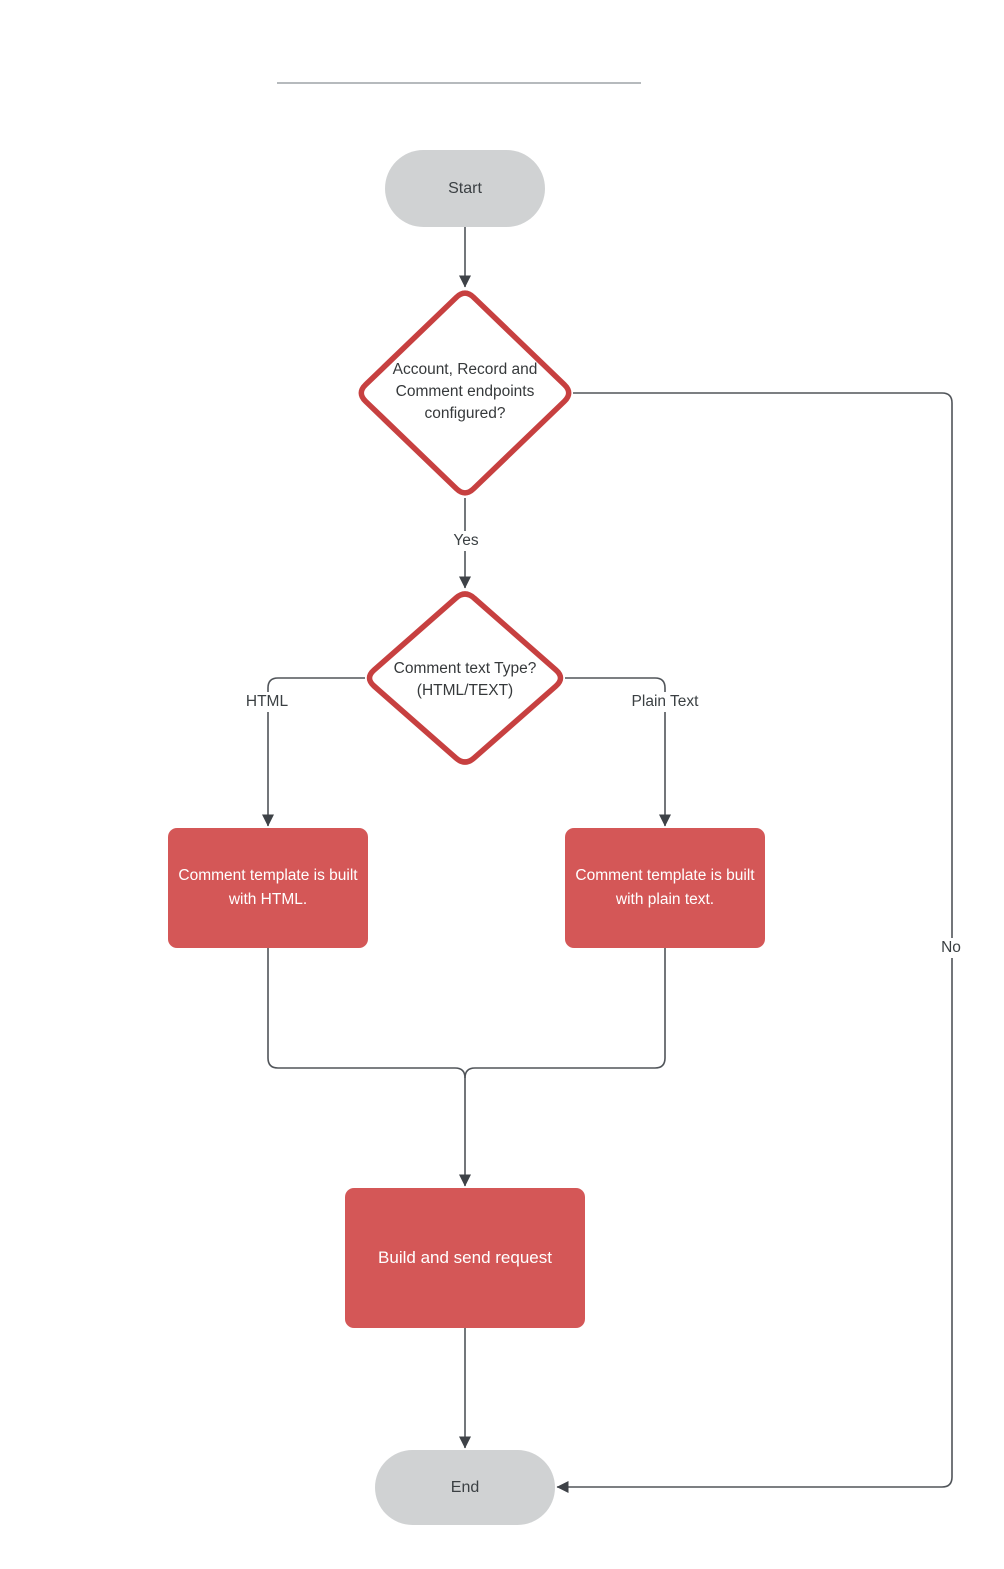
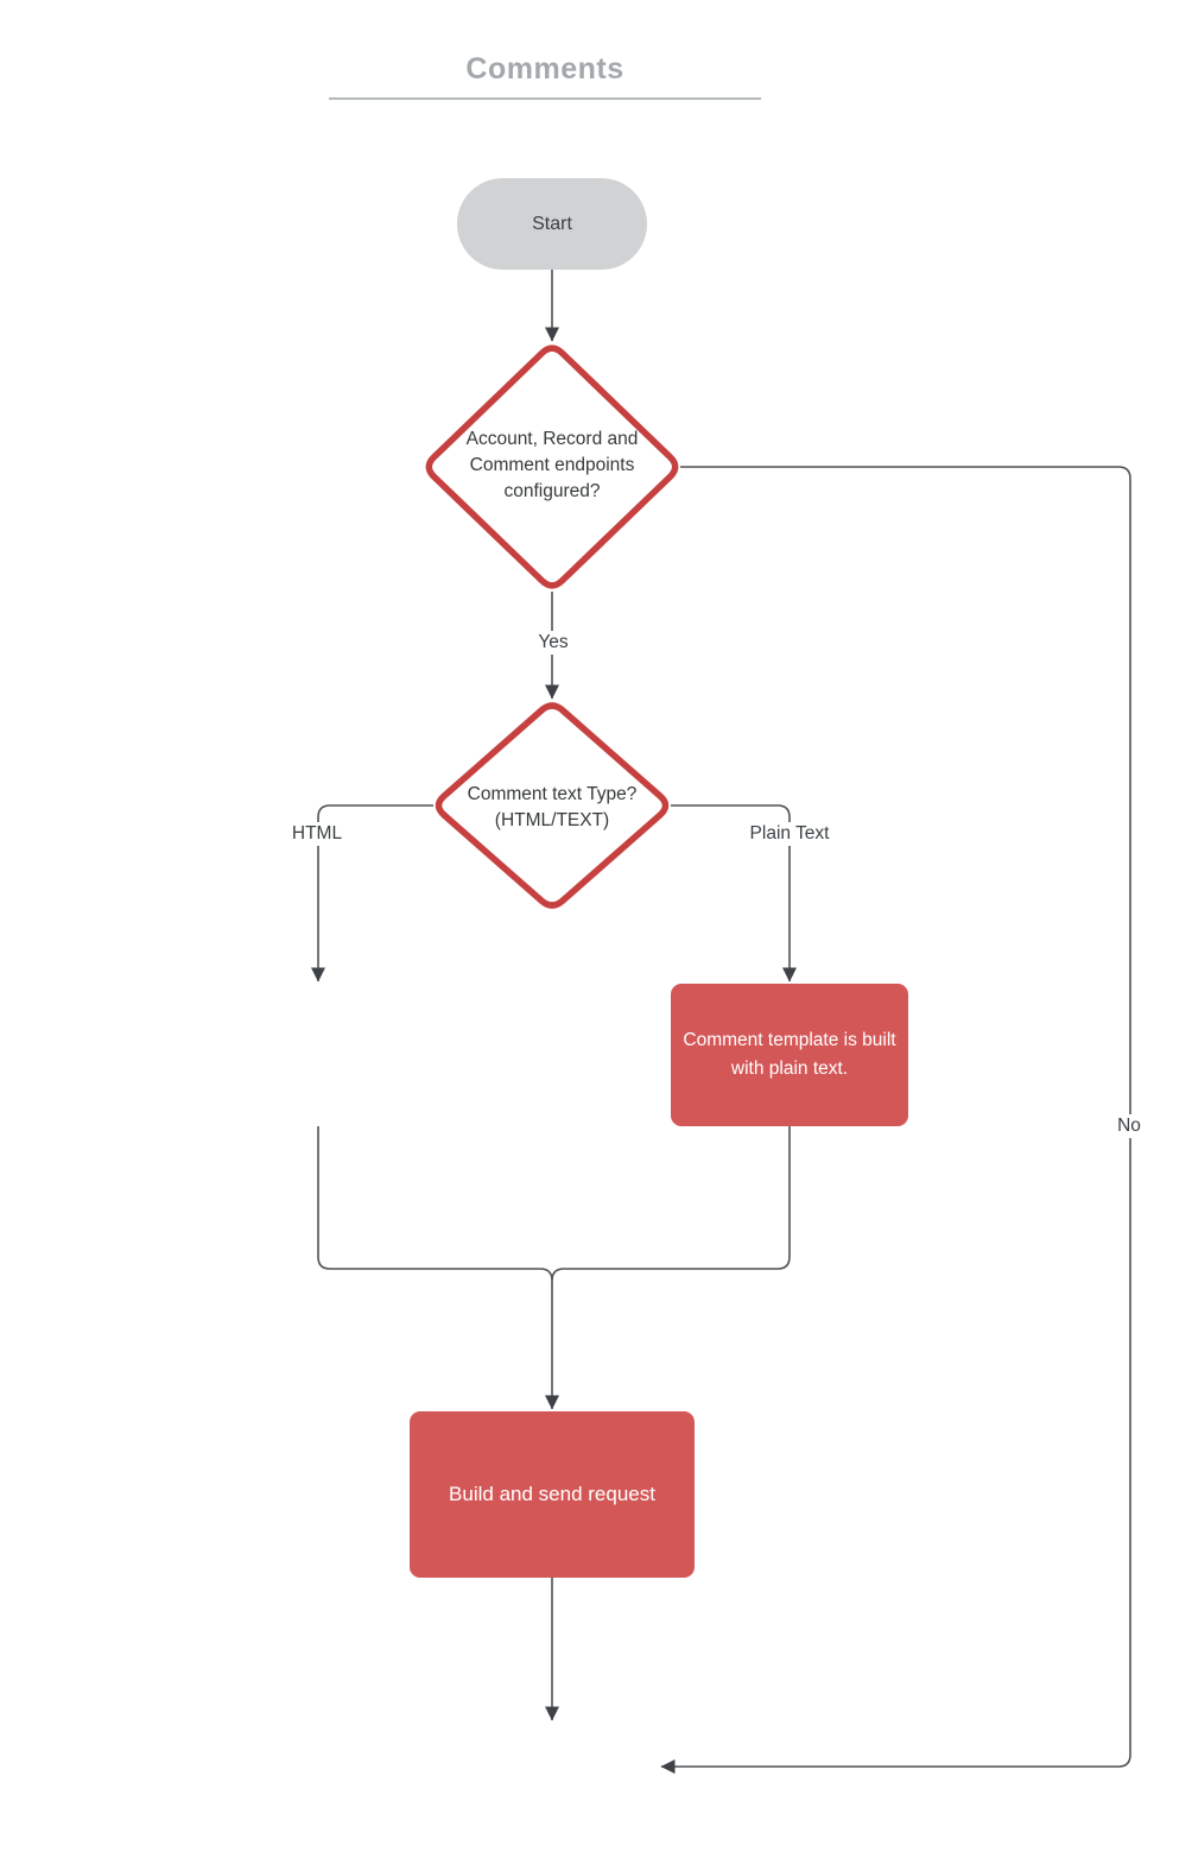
+ Comments
  Start
  Account, Record and Comment endpoints configured?
  Comment text Type?
  (HTML/TEXT)
- Comment template is built with HTML.
  Comment template is built with plain text.
  Build and send request
- End
  Yes
  No
  HTML
  Plain Text
